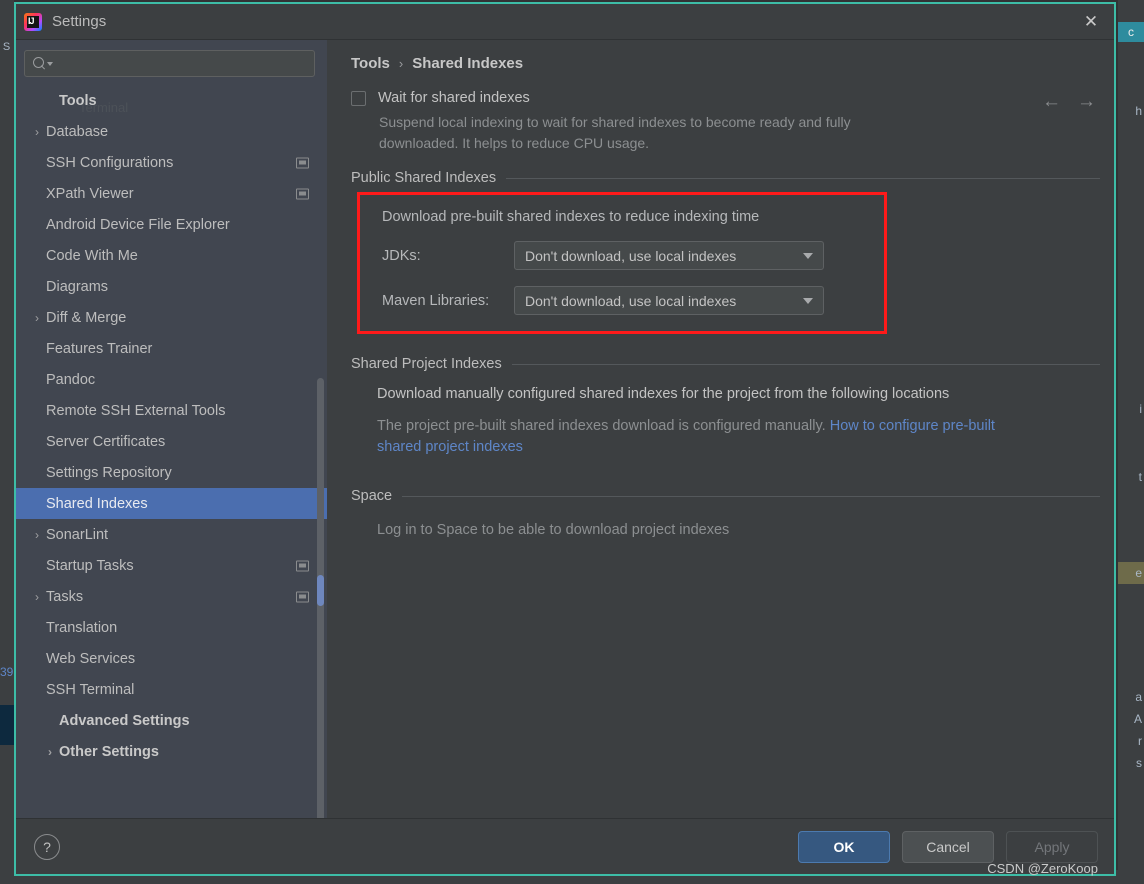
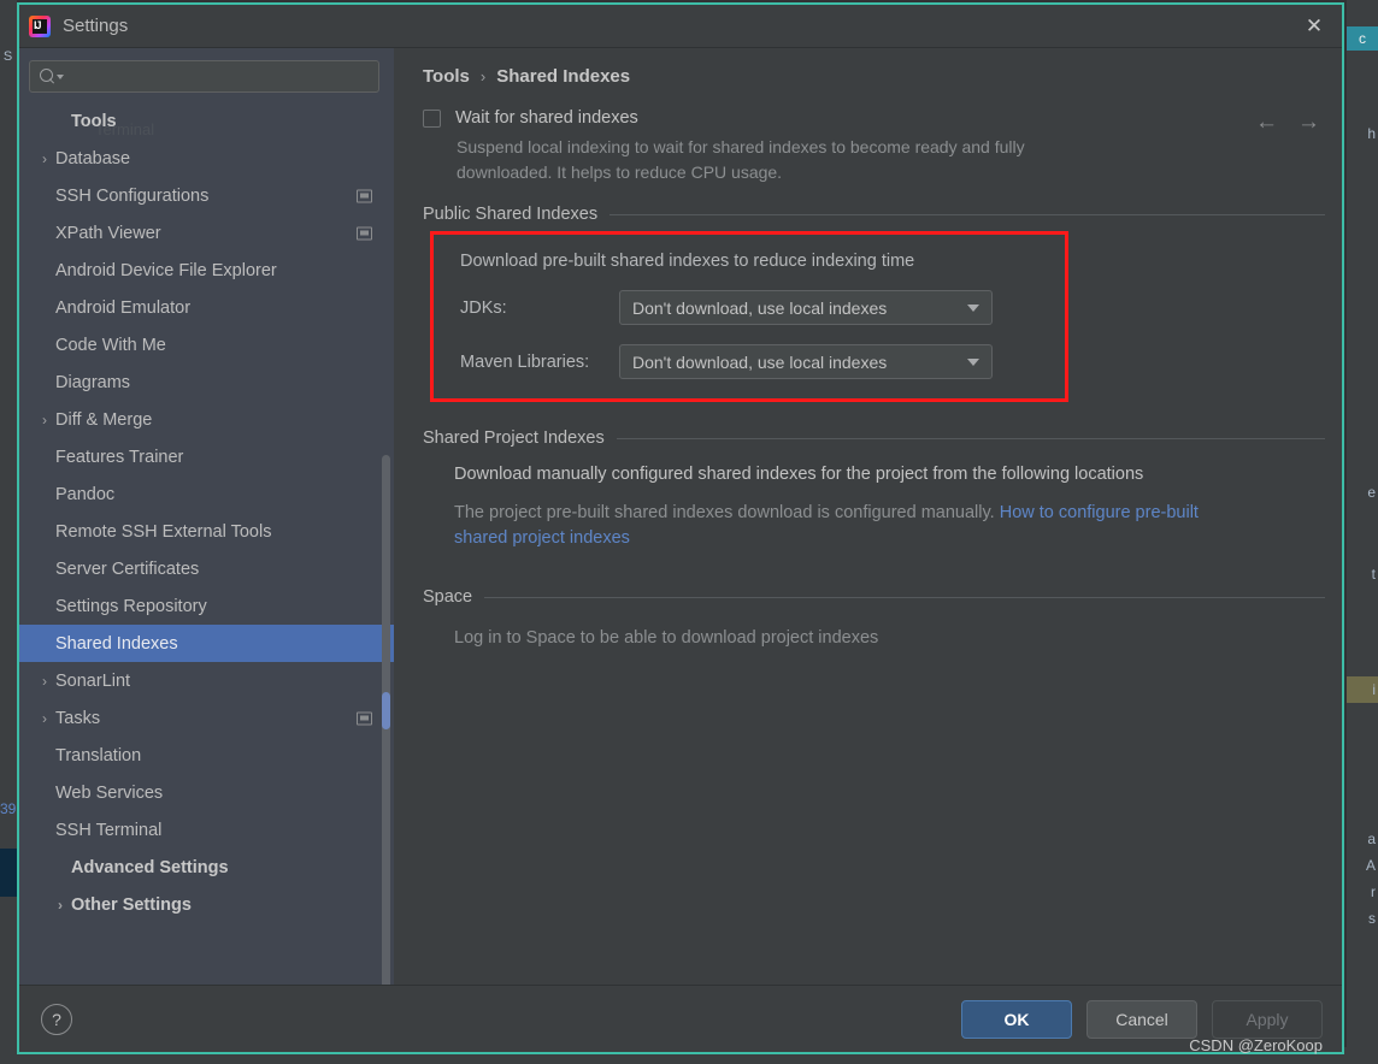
  S
  39
  c
  h
- i
+ e
  t
- e
+ i
  a
  A
  r
  s
  IJ
  Settings
  ✕
  Terminal
  Tools
  ›
  Database
  SSH Configurations
  XPath Viewer
  Android Device File Explorer
+ Android Emulator
  Code With Me
  Diagrams
  ›
  Diff & Merge
  Features Trainer
  Pandoc
  Remote SSH External Tools
  Server Certificates
  Settings Repository
  Shared Indexes
  ›
  SonarLint
- Startup Tasks
  ›
  Tasks
  Translation
  Web Services
  SSH Terminal
  Advanced Settings
  ›
  Other Settings
  Tools
  ›
  Shared Indexes
  ←
  →
  Wait for shared indexes
  Suspend local indexing to wait for shared indexes to become ready and fully downloaded. It helps to reduce CPU usage.
  Public Shared Indexes
  Download pre-built shared indexes to reduce indexing time
  JDKs:
  Don't download, use local indexes
  Maven Libraries:
  Don't download, use local indexes
  Shared Project Indexes
  Download manually configured shared indexes for the project from the following locations
  The project pre-built shared indexes download is configured manually. How to configure pre-built shared project indexes
  Space
  Log in to Space to be able to download project indexes
  ?
  OK
  Cancel
  Apply
  CSDN @ZeroKoop
